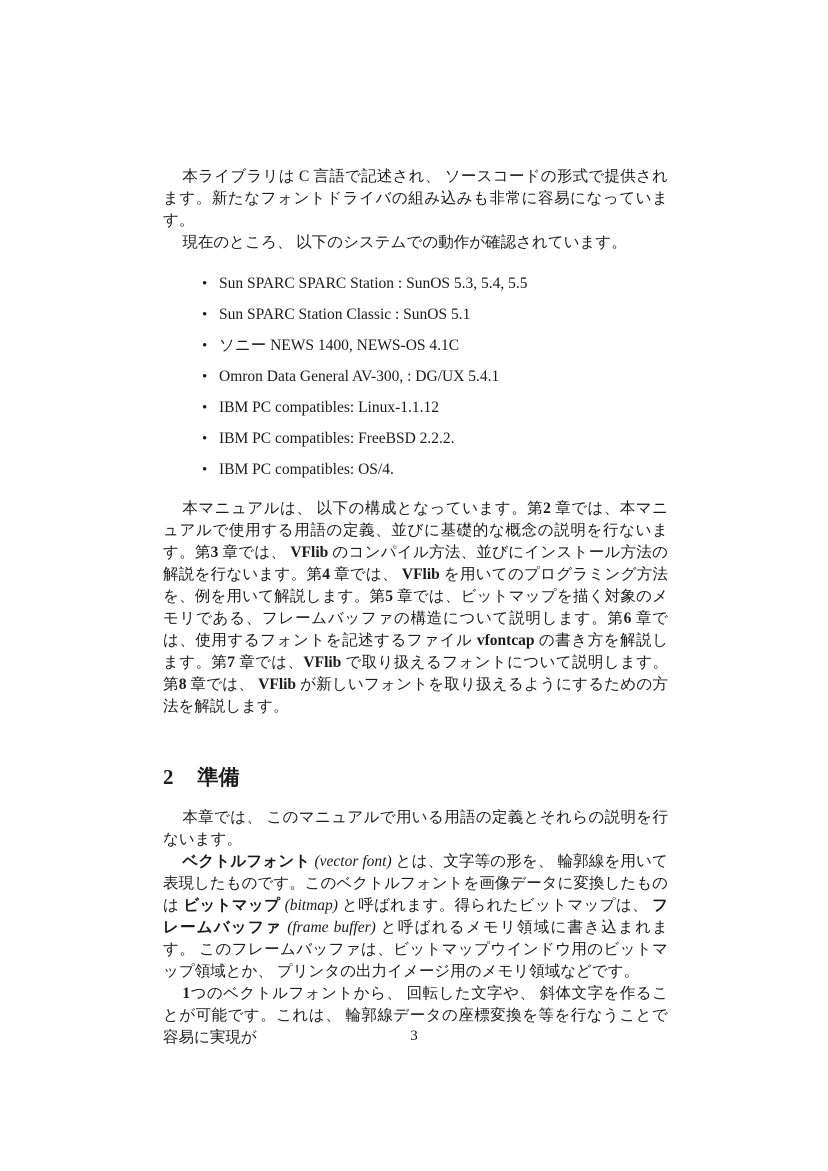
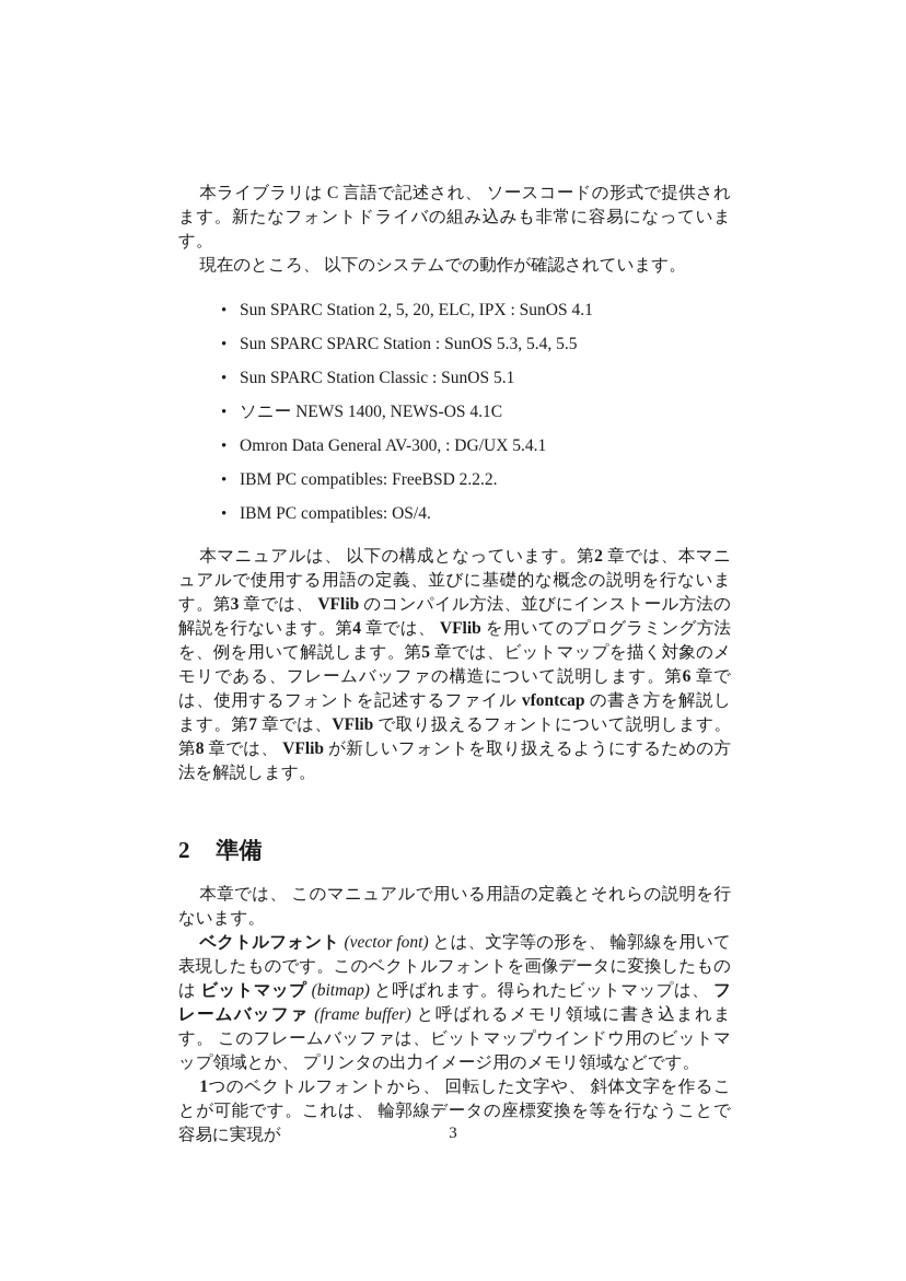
  本ライブラリは C 言語で記述され、 ソースコードの形式で提供されます。新たなフォントドライバの組み込みも非常に容易になっています。
  現在のところ、 以下のシステムでの動作が確認されています。
+ • Sun SPARC Station 2, 5, 20, ELC, IPX : SunOS 4.1
  • Sun SPARC SPARC Station : SunOS 5.3, 5.4, 5.5
  • Sun SPARC Station Classic : SunOS 5.1
  • ソニー NEWS 1400, NEWS-OS 4.1C
  • Omron Data General AV-300, : DG/UX 5.4.1
- • IBM PC compatibles: Linux-1.1.12
  • IBM PC compatibles: FreeBSD 2.2.2.
  • IBM PC compatibles: OS/4.
  本マニュアルは、 以下の構成となっています。第2 章では、本マニュアルで使用する用語の定義、並びに基礎的な概念の説明を行ないます。第3 章では、 VFlib のコンパイル方法、並びにインストール方法の解説を行ないます。第4 章では、 VFlib を用いてのプログラミング方法を、例を用いて解説します。第5 章では、ビットマップを描く対象のメモリである、フレームバッファの構造について説明します。第6 章では、使用するフォントを記述するファイル vfontcap の書き方を解説します。第7 章では、VFlib で取り扱えるフォントについて説明します。第8 章では、 VFlib が新しいフォントを取り扱えるようにするための方法を解説します。
  2 準備
  本章では、 このマニュアルで用いる用語の定義とそれらの説明を行ないます。
  ベクトルフォント (vector font) とは、文字等の形を、 輪郭線を用いて表現したものです。このベクトルフォントを画像データに変換したものは ビットマップ (bitmap) と呼ばれます。得られたビットマップは、 フレームバッファ (frame buffer) と呼ばれるメモリ領域に書き込まれます。 このフレームバッファは、ビットマップウインドウ用のビットマップ領域とか、 プリンタの出力イメージ用のメモリ領域などです。
  1つのベクトルフォントから、 回転した文字や、 斜体文字を作ることが可能です。これは、 輪郭線データの座標変換を等を行なうことで容易に実現が
  3
